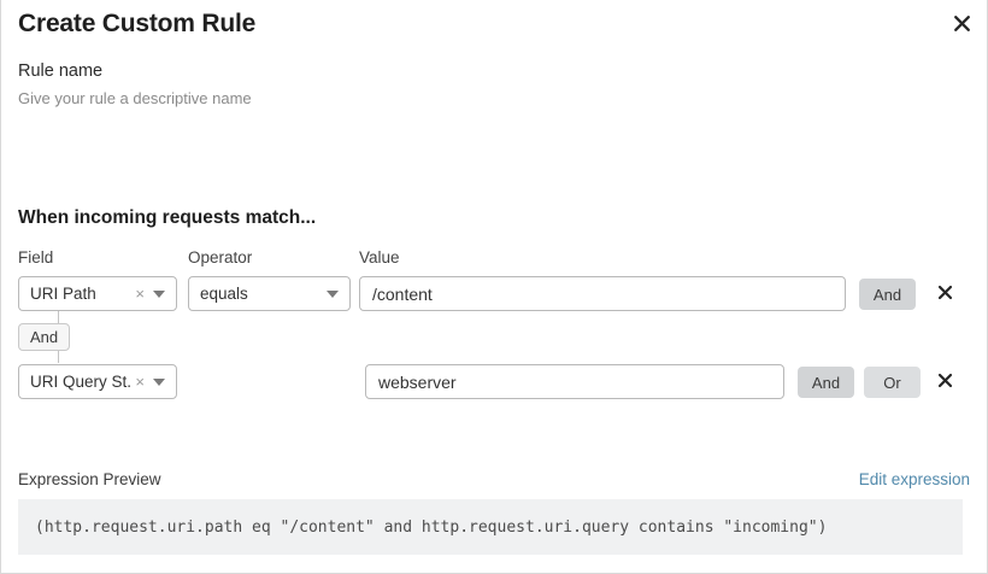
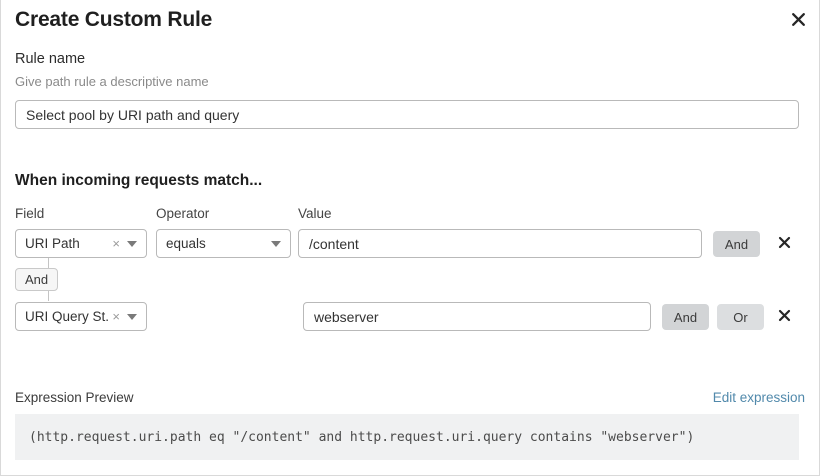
  Create Custom Rule
  Rule name
- Give your rule a descriptive name
+ Give path rule a descriptive name
+ Select pool by URI path and query
  When incoming requests match...
  Field
  Operator
  Value
  URI Path
  ×
  equals
  /content
  And
  And
  URI Query St.
  ×
  webserver
  And
  Or
  Expression Preview
  Edit expression
- (http.request.uri.path eq "/content" and http.request.uri.query contains "incoming")
+ (http.request.uri.path eq "/content" and http.request.uri.query contains "webserver")
